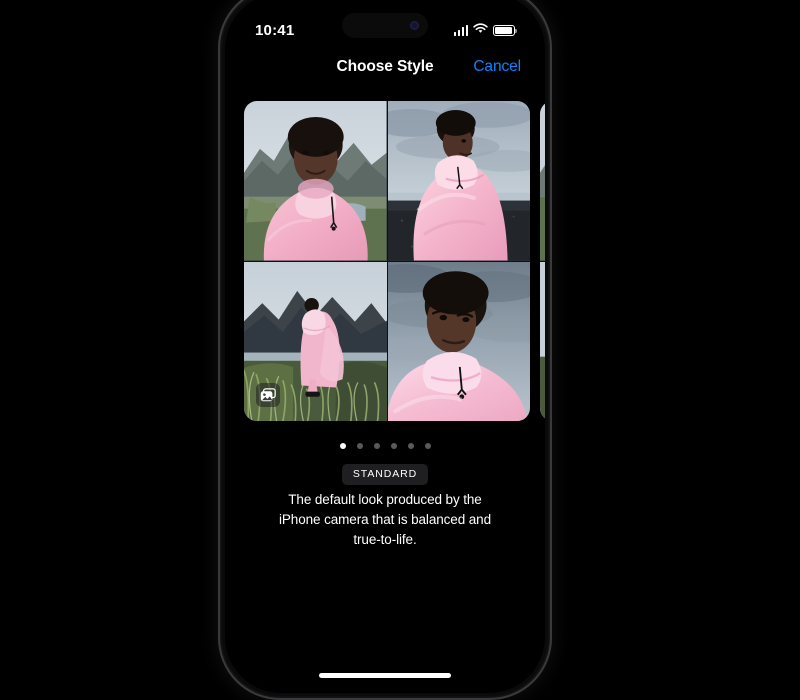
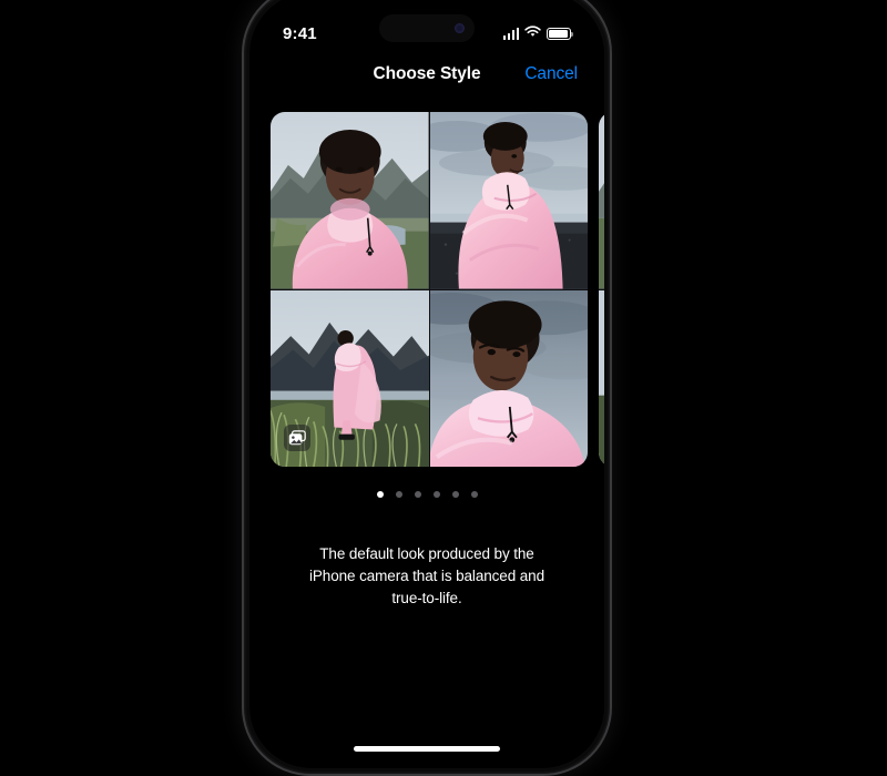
- 10:41
+ 9:41
  Choose Style
  Cancel
- STANDARD
  The default look produced by the iPhone camera that is balanced and true-to-life.
